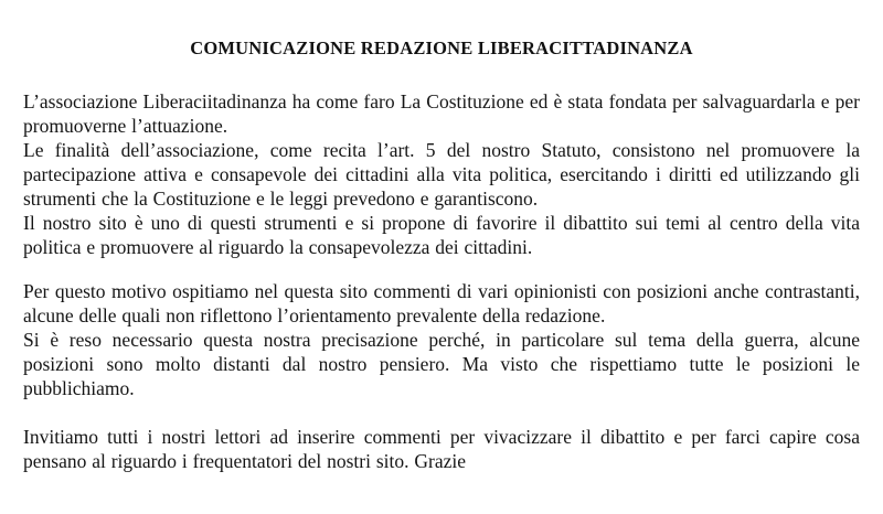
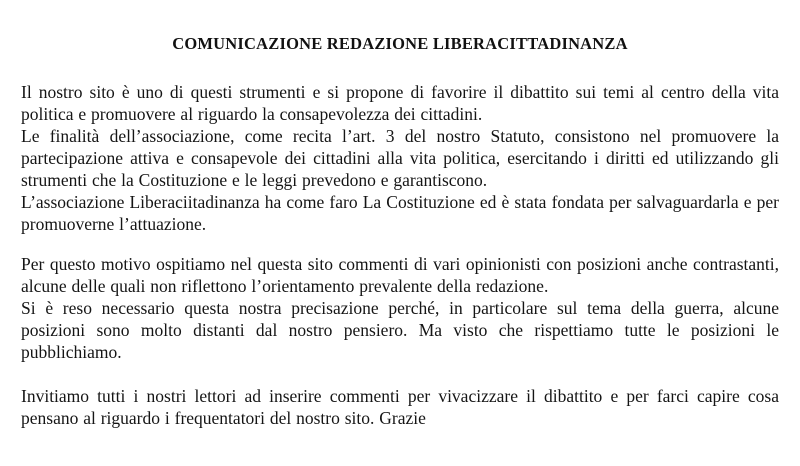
  COMUNICAZIONE REDAZIONE LIBERACITTADINANZA
- L’associazione Liberaciitadinanza ha come faro La Costituzione ed è stata fondata per salvaguardarla e per promuoverne l’attuazione.
+ Il nostro sito è uno di questi strumenti e si propone di favorire il dibattito sui temi al centro della vita politica e promuovere al riguardo la consapevolezza dei cittadini.
- Le finalità dell’associazione, come recita l’art. 5 del nostro Statuto, consistono nel promuovere la partecipazione attiva e consapevole dei cittadini alla vita politica, esercitando i diritti ed utilizzando gli strumenti che la Costituzione e le leggi prevedono e garantiscono.
+ Le finalità dell’associazione, come recita l’art. 3 del nostro Statuto, consistono nel promuovere la partecipazione attiva e consapevole dei cittadini alla vita politica, esercitando i diritti ed utilizzando gli strumenti che la Costituzione e le leggi prevedono e garantiscono.
- Il nostro sito è uno di questi strumenti e si propone di favorire il dibattito sui temi al centro della vita politica e promuovere al riguardo la consapevolezza dei cittadini.
+ L’associazione Liberaciitadinanza ha come faro La Costituzione ed è stata fondata per salvaguardarla e per promuoverne l’attuazione.
  Per questo motivo ospitiamo nel questa sito commenti di vari opinionisti con posizioni anche contrastanti, alcune delle quali non riflettono l’orientamento prevalente della redazione.
  Si è reso necessario questa nostra precisazione perché, in particolare sul tema della guerra, alcune posizioni sono molto distanti dal nostro pensiero. Ma visto che rispettiamo tutte le posizioni le pubblichiamo.
- Invitiamo tutti i nostri lettori ad inserire commenti per vivacizzare il dibattito e per farci capire cosa pensano al riguardo i frequentatori del nostri sito. Grazie
+ Invitiamo tutti i nostri lettori ad inserire commenti per vivacizzare il dibattito e per farci capire cosa pensano al riguardo i frequentatori del nostro sito. Grazie
